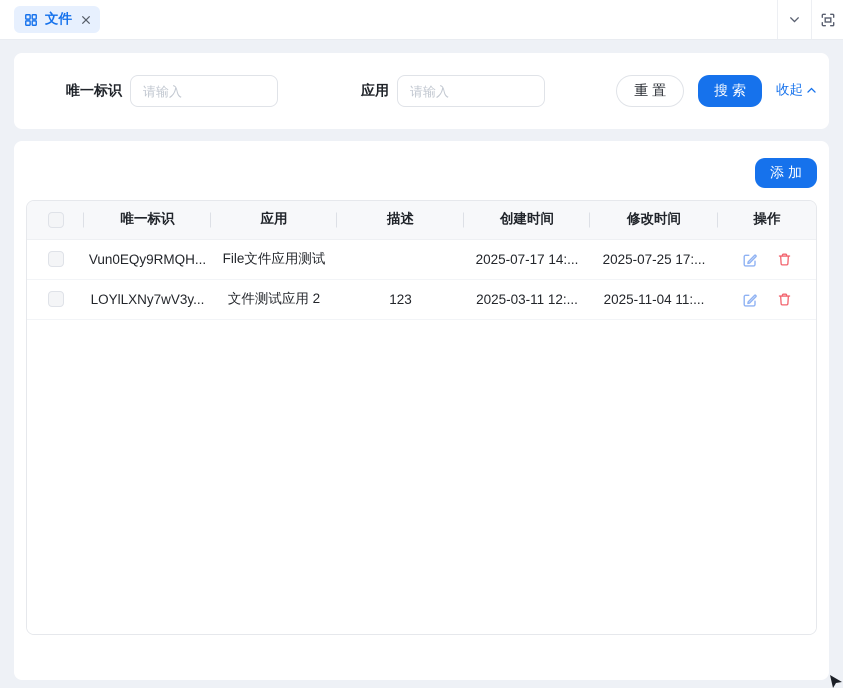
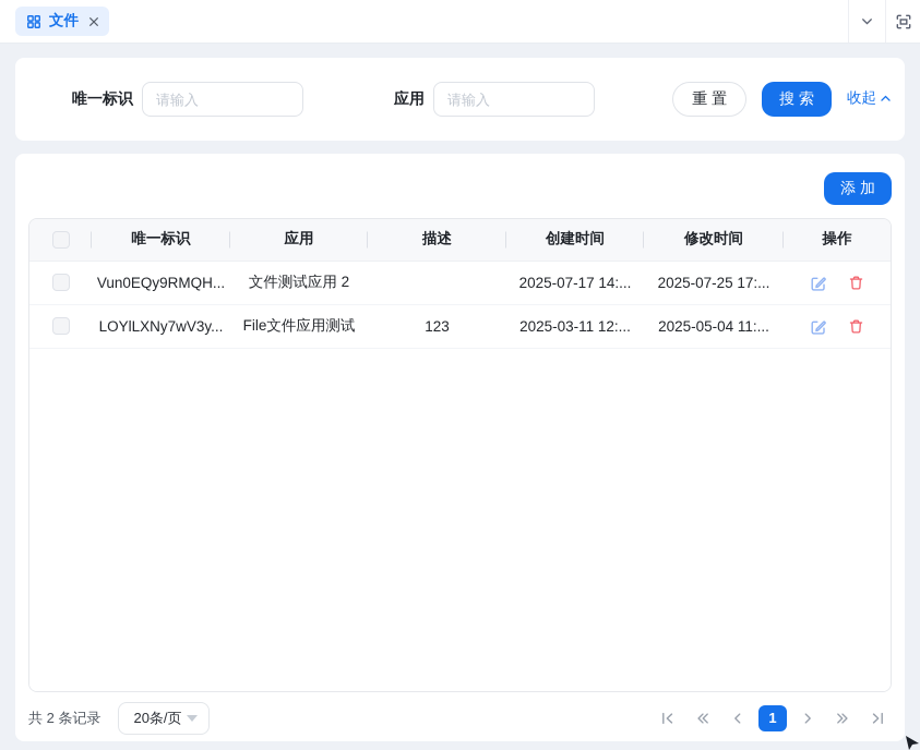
  文件
  唯一标识
  请输入
  应用
  请输入
  重 置
  搜 索
  收起
  添 加
  唯一标识
  应用
  描述
  创建时间
  修改时间
  操作
  Vun0EQy9RMQH...
- File文件应用测试
+ 文件测试应用 2
  2025-07-17 14:...
  2025-07-25 17:...
  LOYlLXNy7wV3y...
- 文件测试应用 2
+ File文件应用测试
  123
  2025-03-11 12:...
- 2025-11-04 11:...
+ 2025-05-04 11:...
+ 共 2 条记录
+ 20条/页
+ 1
